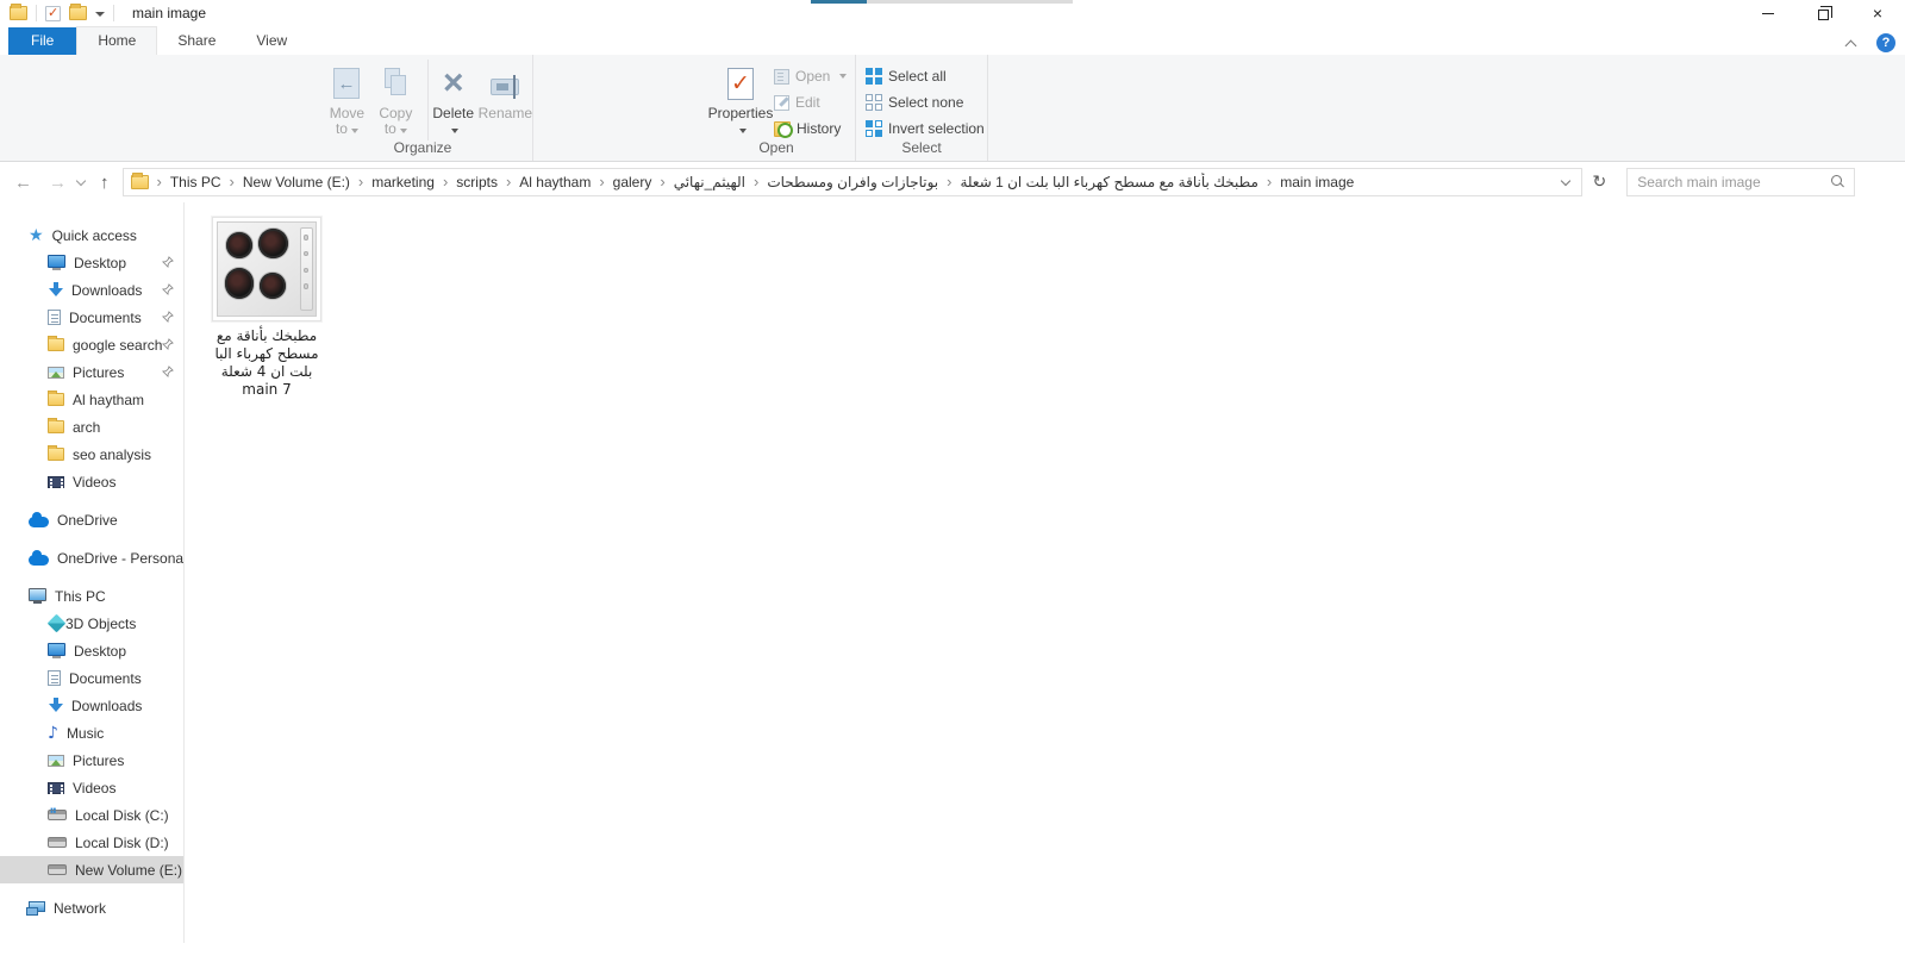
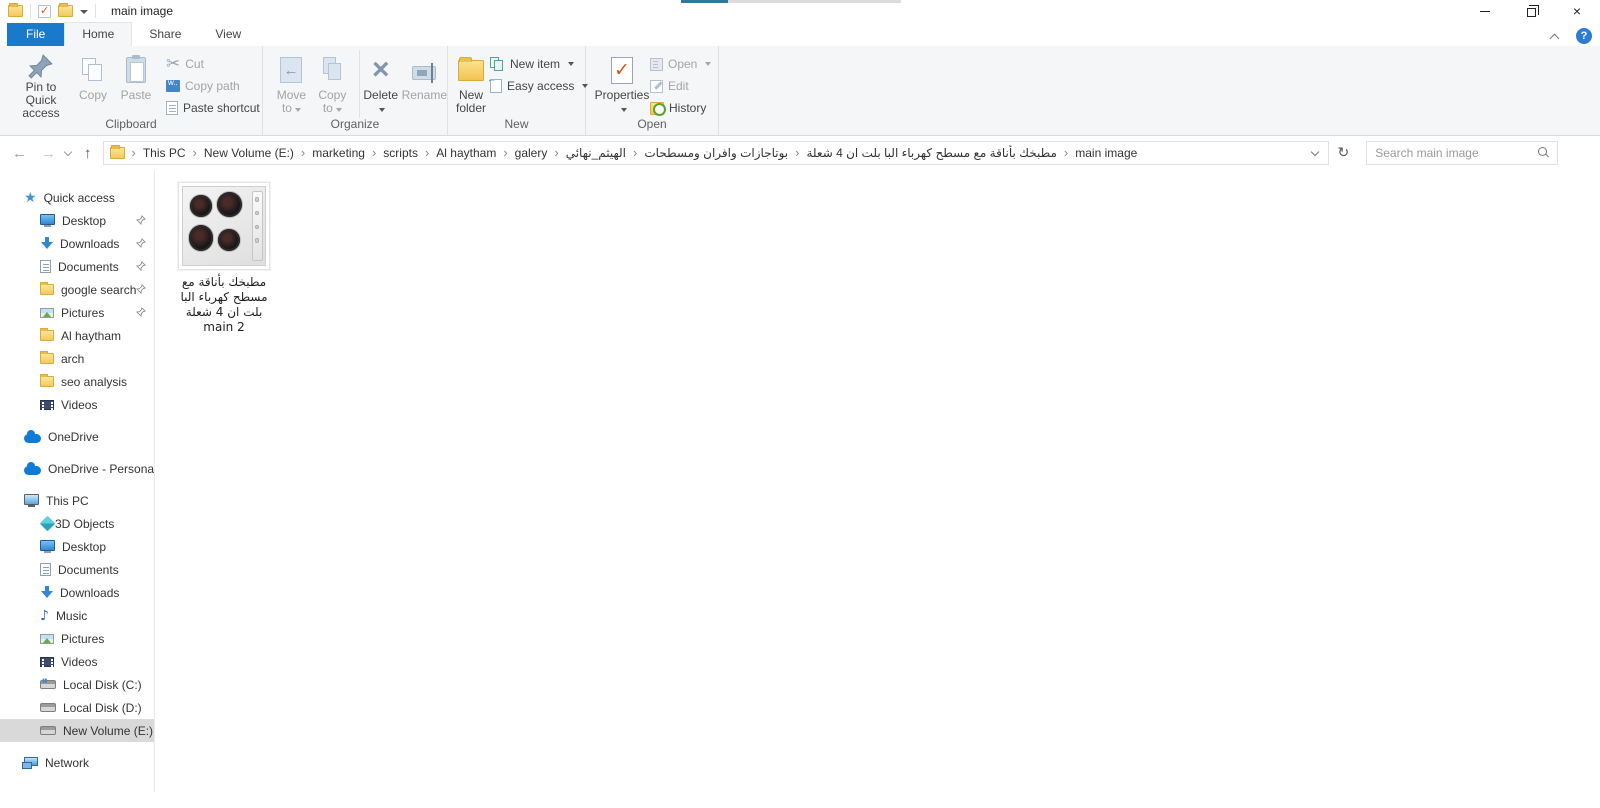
  main image
  ×
  File
  Home
  Share
  View
  ?
+ Pin to Quick access
+ Copy
+ Paste
+ ✂
+ Cut
+ Copy path
+ Paste shortcut
+ Clipboard
  Move to
  Copy to
  ×
  Delete
  Rename
  Organize
+ New folder
+ New item
+ Easy access
+ New
  Properties
  Open
  Edit
  History
  Open
- Select all
- Select none
- Invert selection
- Select
  ←
  →
  ↑
  ›
  This PC
  ›
  New Volume (E:)
  ›
  marketing
  ›
  scripts
  ›
  Al haytham
  ›
  galery
  ›
  الهيثم_نهائي
  ›
  بوتاجازات وافران ومسطحات
  ›
- مطبخك بأناقة مع مسطح كهرباء البا بلت ان 1 شعلة
+ مطبخك بأناقة مع مسطح كهرباء البا بلت ان 4 شعلة
  ›
  main image
  ↻
  Search main image
  ★
  Quick access
  Desktop
  Downloads
  Documents
  google search
  Pictures
  Al haytham
  arch
  seo analysis
  Videos
  OneDrive
  OneDrive - Persona
  This PC
  3D Objects
  Desktop
  Documents
  Downloads
  ♪
  Music
  Pictures
  Videos
  Local Disk (C:)
  Local Disk (D:)
  New Volume (E:)
  Network
- مطبخك بأناقة مع مسطح كهرباء البا بلت ان 4 شعلة main 7
+ مطبخك بأناقة مع مسطح كهرباء البا بلت ان 4 شعلة main 2
